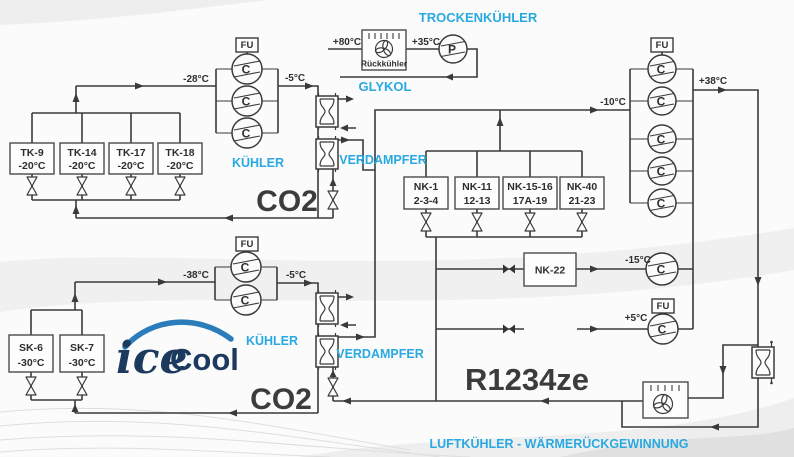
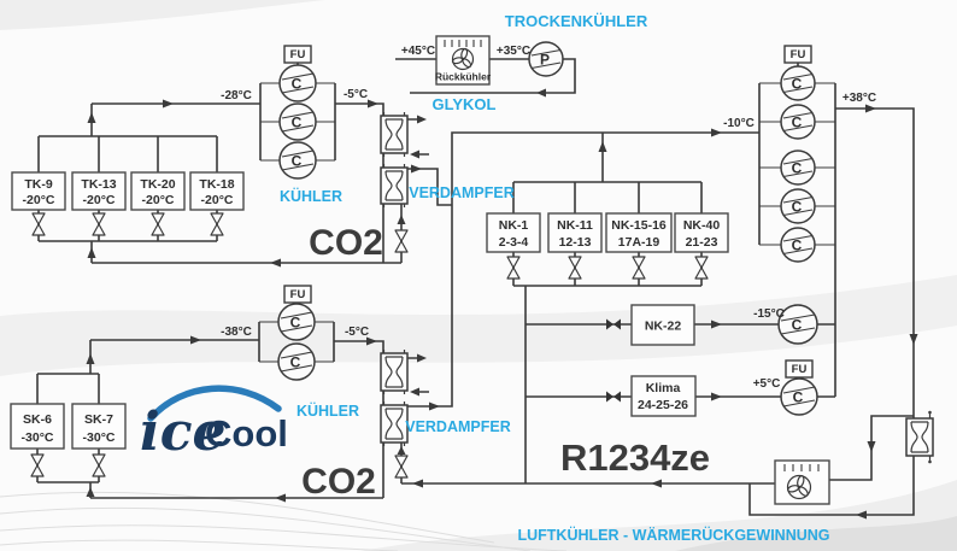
  C
  C
  C
  C
  C
  C
  C
  C
  C
  C
  C
  C
  P
  FU
  FU
  FU
  FU
  TK-9
  -20°C
- TK-14
+ TK-13
  -20°C
- TK-17
+ TK-20
  -20°C
  TK-18
  -20°C
  NK-1
  2-3-4
  NK-11
  12-13
  NK-15-16
  17A-19
  NK-40
  21-23
  NK-22
+ Klima
+ 24-25-26
  SK-6
  -30°C
  SK-7
  -30°C
  Rückkühler
  -28°C
  -5°C
- +80°C
+ +45°C
  +35°C
  -10°C
  +38°C
  -38°C
  -5°C
  -15°C
  +5°C
  TROCKENKÜHLER
  GLYKOL
  KÜHLER
  VERDAMPFER
  KÜHLER
  VERDAMPFER
  LUFTKÜHLER - WÄRMERÜCKGEWINNUNG
  CO2
  CO2
  R1234ze
  ice
  Cool
